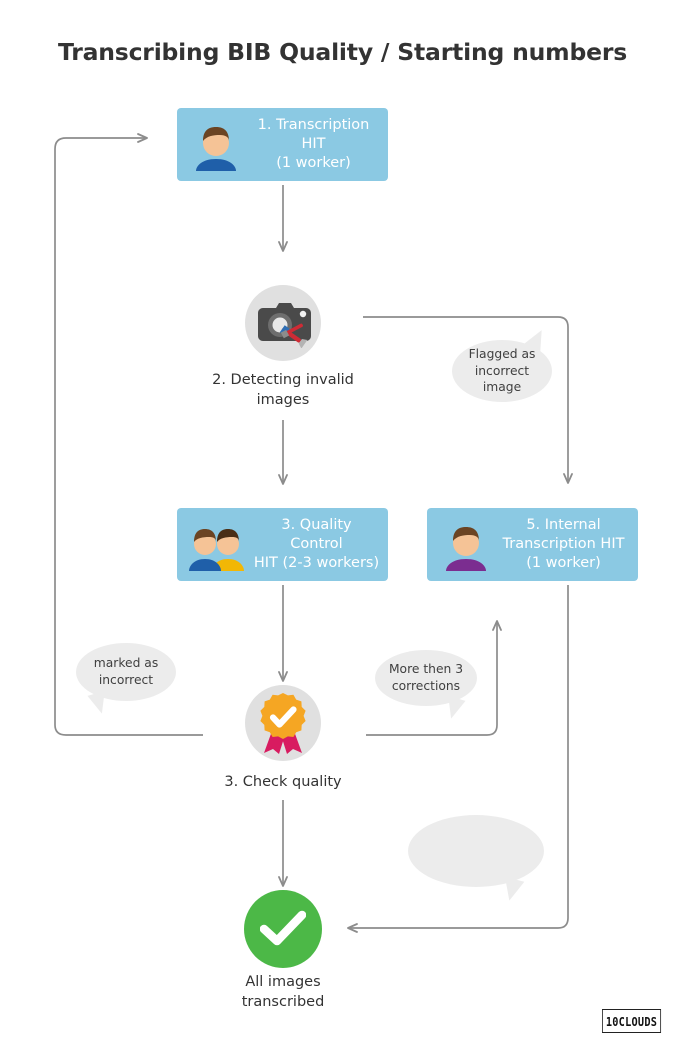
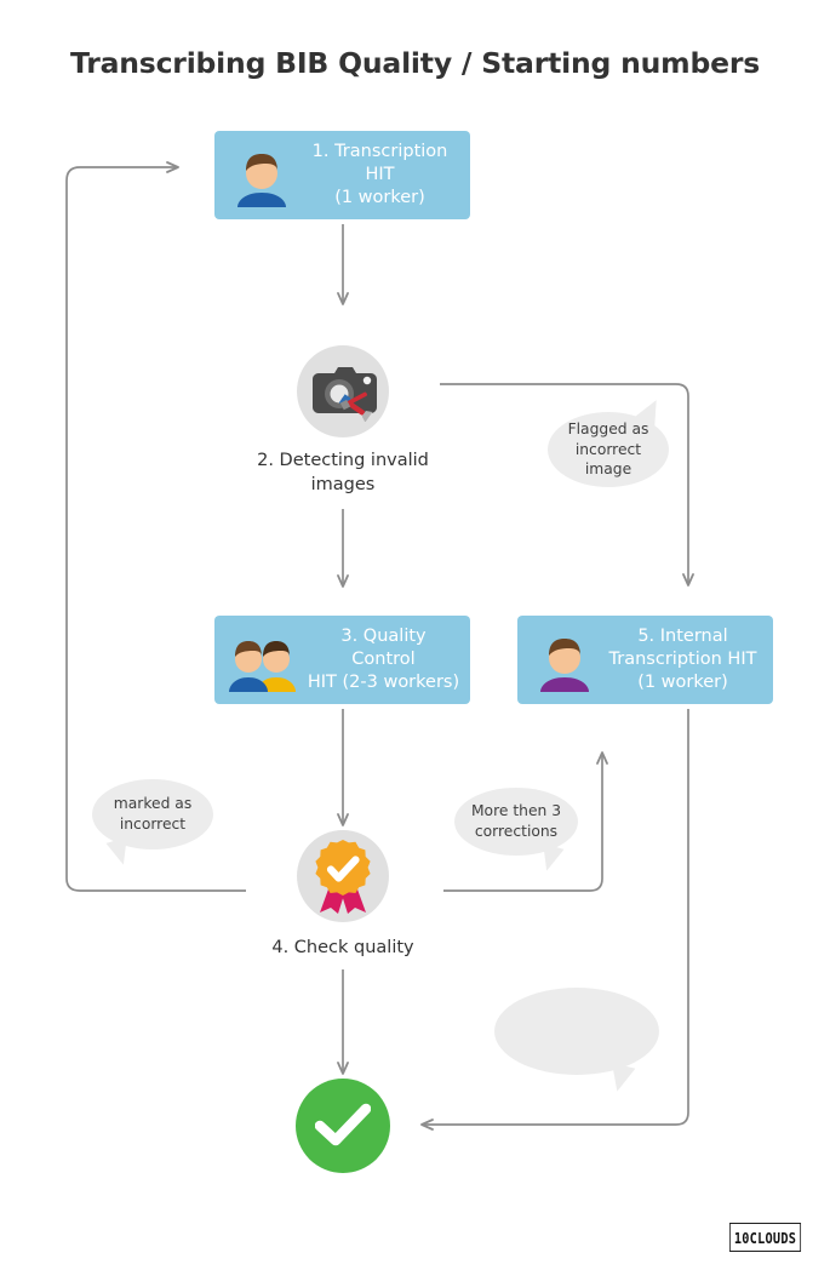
  Transcribing BIB Quality / Starting numbers
  1. Transcription HIT
  (1 worker)
  2. Detecting invalid
  images
  3. Quality Control
  HIT (2-3 workers)
  5. Internal
  Transcription HIT
  (1 worker)
- 3. Check quality
+ 4. Check quality
- All images
- transcribed
  Flagged as
  incorrect
  image
  marked as
  incorrect
  More then 3
  corrections
  10CLOUDS
